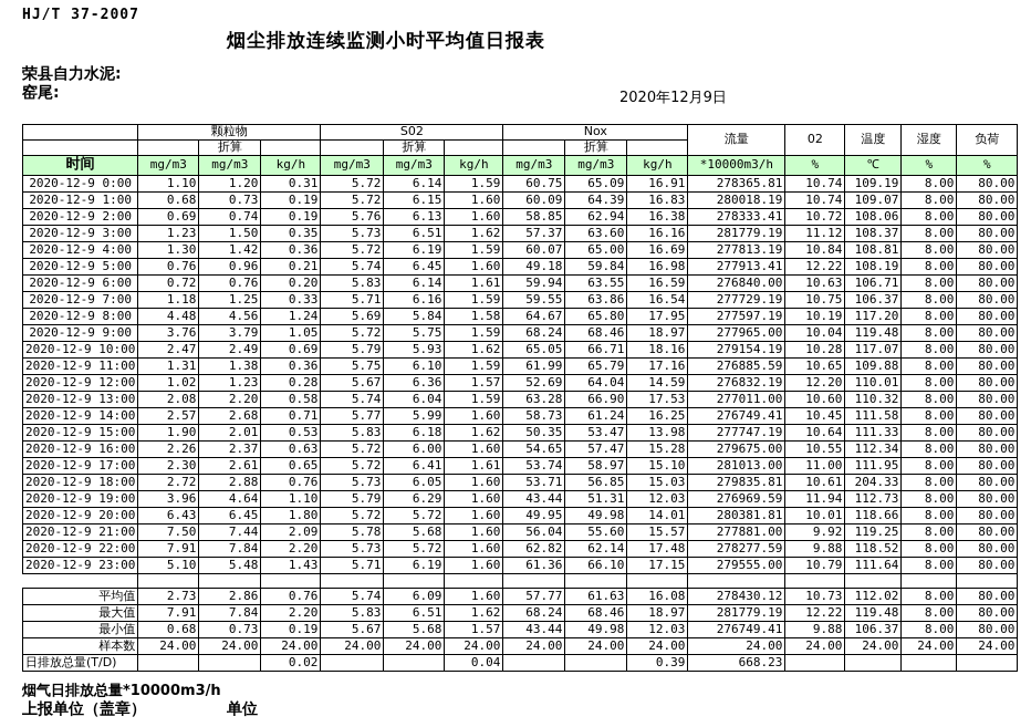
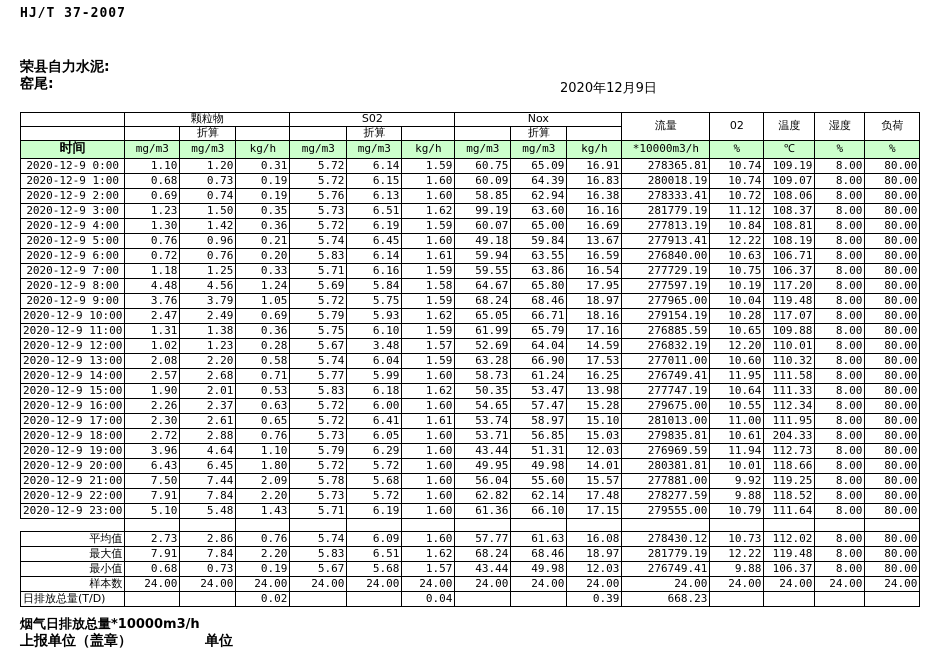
  HJ/T 37-2007
- 烟尘排放连续监测小时平均值日报表
  荣县自力水泥:
  窑尾:
  2020年12月9日
  	颗粒物	S02	Nox	流量	02	温度	湿度	负荷
  		折算			折算			折算
  时间	mg/m3	mg/m3	kg/h	mg/m3	mg/m3	kg/h	mg/m3	mg/m3	kg/h	*10000m3/h	%	℃	%	%
  2020-12-9 0:00	1.10	1.20	0.31	5.72	6.14	1.59	60.75	65.09	16.91	278365.81	10.74	109.19	8.00	80.00
  2020-12-9 1:00	0.68	0.73	0.19	5.72	6.15	1.60	60.09	64.39	16.83	280018.19	10.74	109.07	8.00	80.00
  2020-12-9 2:00	0.69	0.74	0.19	5.76	6.13	1.60	58.85	62.94	16.38	278333.41	10.72	108.06	8.00	80.00
- 2020-12-9 3:00	1.23	1.50	0.35	5.73	6.51	1.62	57.37	63.60	16.16	281779.19	11.12	108.37	8.00	80.00
+ 2020-12-9 3:00	1.23	1.50	0.35	5.73	6.51	1.62	99.19	63.60	16.16	281779.19	11.12	108.37	8.00	80.00
  2020-12-9 4:00	1.30	1.42	0.36	5.72	6.19	1.59	60.07	65.00	16.69	277813.19	10.84	108.81	8.00	80.00
- 2020-12-9 5:00	0.76	0.96	0.21	5.74	6.45	1.60	49.18	59.84	16.98	277913.41	12.22	108.19	8.00	80.00
+ 2020-12-9 5:00	0.76	0.96	0.21	5.74	6.45	1.60	49.18	59.84	13.67	277913.41	12.22	108.19	8.00	80.00
  2020-12-9 6:00	0.72	0.76	0.20	5.83	6.14	1.61	59.94	63.55	16.59	276840.00	10.63	106.71	8.00	80.00
  2020-12-9 7:00	1.18	1.25	0.33	5.71	6.16	1.59	59.55	63.86	16.54	277729.19	10.75	106.37	8.00	80.00
  2020-12-9 8:00	4.48	4.56	1.24	5.69	5.84	1.58	64.67	65.80	17.95	277597.19	10.19	117.20	8.00	80.00
  2020-12-9 9:00	3.76	3.79	1.05	5.72	5.75	1.59	68.24	68.46	18.97	277965.00	10.04	119.48	8.00	80.00
  2020-12-9 10:00	2.47	2.49	0.69	5.79	5.93	1.62	65.05	66.71	18.16	279154.19	10.28	117.07	8.00	80.00
  2020-12-9 11:00	1.31	1.38	0.36	5.75	6.10	1.59	61.99	65.79	17.16	276885.59	10.65	109.88	8.00	80.00
- 2020-12-9 12:00	1.02	1.23	0.28	5.67	6.36	1.57	52.69	64.04	14.59	276832.19	12.20	110.01	8.00	80.00
+ 2020-12-9 12:00	1.02	1.23	0.28	5.67	3.48	1.57	52.69	64.04	14.59	276832.19	12.20	110.01	8.00	80.00
  2020-12-9 13:00	2.08	2.20	0.58	5.74	6.04	1.59	63.28	66.90	17.53	277011.00	10.60	110.32	8.00	80.00
- 2020-12-9 14:00	2.57	2.68	0.71	5.77	5.99	1.60	58.73	61.24	16.25	276749.41	10.45	111.58	8.00	80.00
+ 2020-12-9 14:00	2.57	2.68	0.71	5.77	5.99	1.60	58.73	61.24	16.25	276749.41	11.95	111.58	8.00	80.00
  2020-12-9 15:00	1.90	2.01	0.53	5.83	6.18	1.62	50.35	53.47	13.98	277747.19	10.64	111.33	8.00	80.00
  2020-12-9 16:00	2.26	2.37	0.63	5.72	6.00	1.60	54.65	57.47	15.28	279675.00	10.55	112.34	8.00	80.00
  2020-12-9 17:00	2.30	2.61	0.65	5.72	6.41	1.61	53.74	58.97	15.10	281013.00	11.00	111.95	8.00	80.00
  2020-12-9 18:00	2.72	2.88	0.76	5.73	6.05	1.60	53.71	56.85	15.03	279835.81	10.61	204.33	8.00	80.00
  2020-12-9 19:00	3.96	4.64	1.10	5.79	6.29	1.60	43.44	51.31	12.03	276969.59	11.94	112.73	8.00	80.00
  2020-12-9 20:00	6.43	6.45	1.80	5.72	5.72	1.60	49.95	49.98	14.01	280381.81	10.01	118.66	8.00	80.00
  2020-12-9 21:00	7.50	7.44	2.09	5.78	5.68	1.60	56.04	55.60	15.57	277881.00	9.92	119.25	8.00	80.00
  2020-12-9 22:00	7.91	7.84	2.20	5.73	5.72	1.60	62.82	62.14	17.48	278277.59	9.88	118.52	8.00	80.00
  2020-12-9 23:00	5.10	5.48	1.43	5.71	6.19	1.60	61.36	66.10	17.15	279555.00	10.79	111.64	8.00	80.00
  平均值	2.73	2.86	0.76	5.74	6.09	1.60	57.77	61.63	16.08	278430.12	10.73	112.02	8.00	80.00
  最大值	7.91	7.84	2.20	5.83	6.51	1.62	68.24	68.46	18.97	281779.19	12.22	119.48	8.00	80.00
  最小值	0.68	0.73	0.19	5.67	5.68	1.57	43.44	49.98	12.03	276749.41	9.88	106.37	8.00	80.00
  样本数	24.00	24.00	24.00	24.00	24.00	24.00	24.00	24.00	24.00	24.00	24.00	24.00	24.00	24.00
  日排放总量(T/D)			0.02			0.04			0.39	668.23
  烟气日排放总量*10000m3/h
  上报单位（盖章）
  单位
